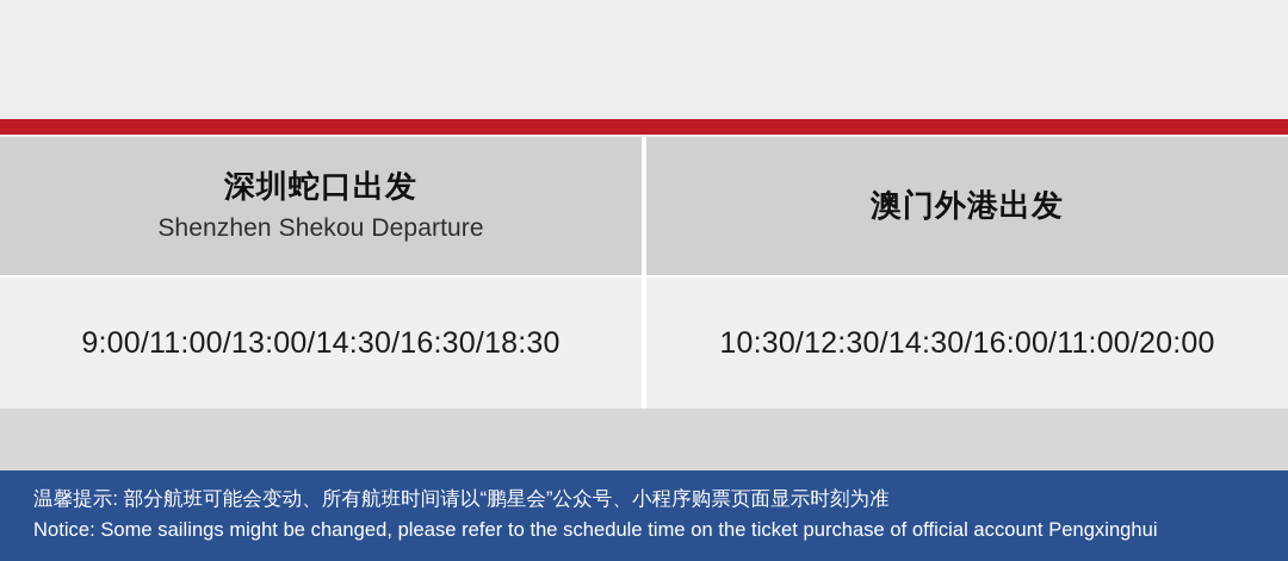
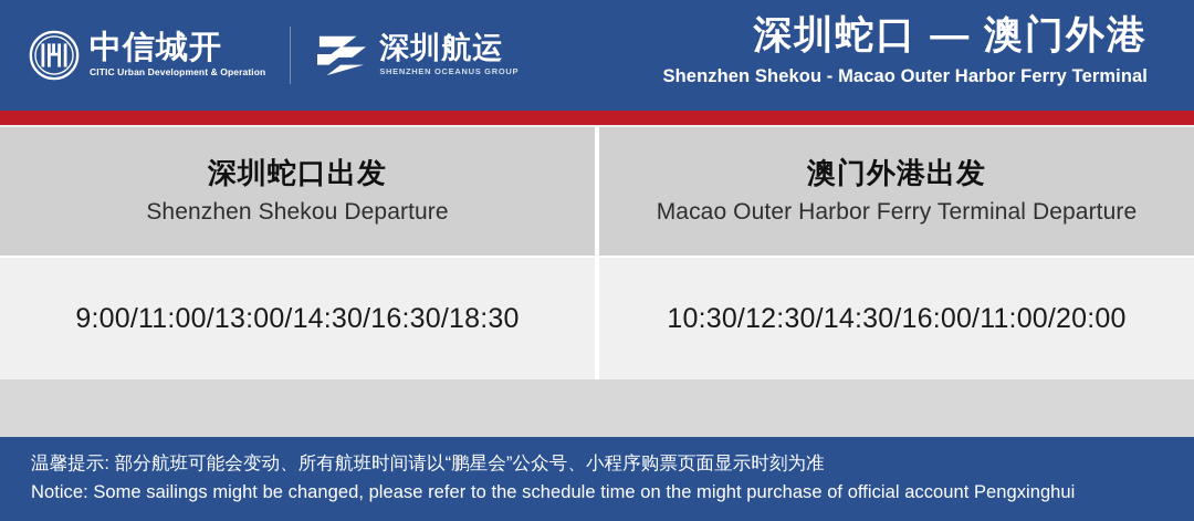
+ 中信城开
+ CITIC Urban Development & Operation
+ 深圳航运
+ SHENZHEN OCEANUS GROUP
+ 深圳蛇口 — 澳门外港
+ Shenzhen Shekou - Macao Outer Harbor Ferry Terminal
  深圳蛇口出发
  Shenzhen Shekou Departure
  澳门外港出发
+ Macao Outer Harbor Ferry Terminal Departure
  9:00/11:00/13:00/14:30/16:30/18:30
  10:30/12:30/14:30/16:00/11:00/20:00
  温馨提示: 部分航班可能会变动、所有航班时间请以“鹏星会”公众号、小程序购票页面显示时刻为准
- Notice: Some sailings might be changed, please refer to the schedule time on the ticket purchase of official account Pengxinghui
+ Notice: Some sailings might be changed, please refer to the schedule time on the might purchase of official account Pengxinghui
